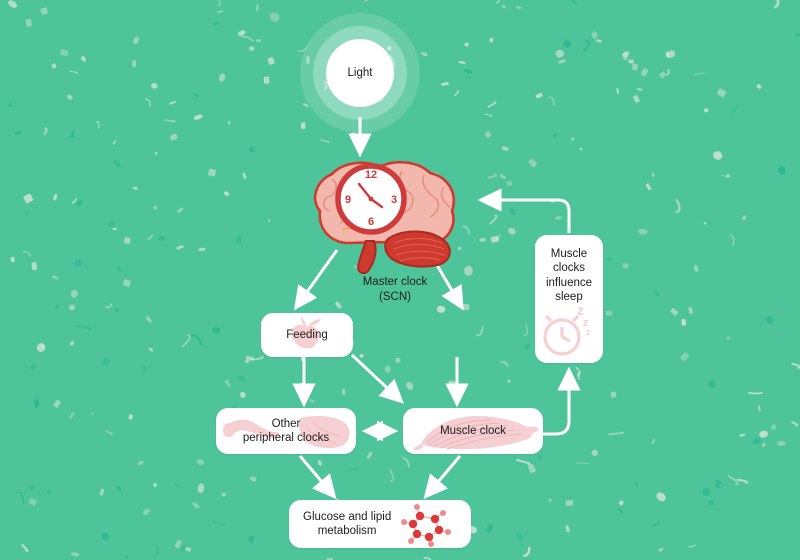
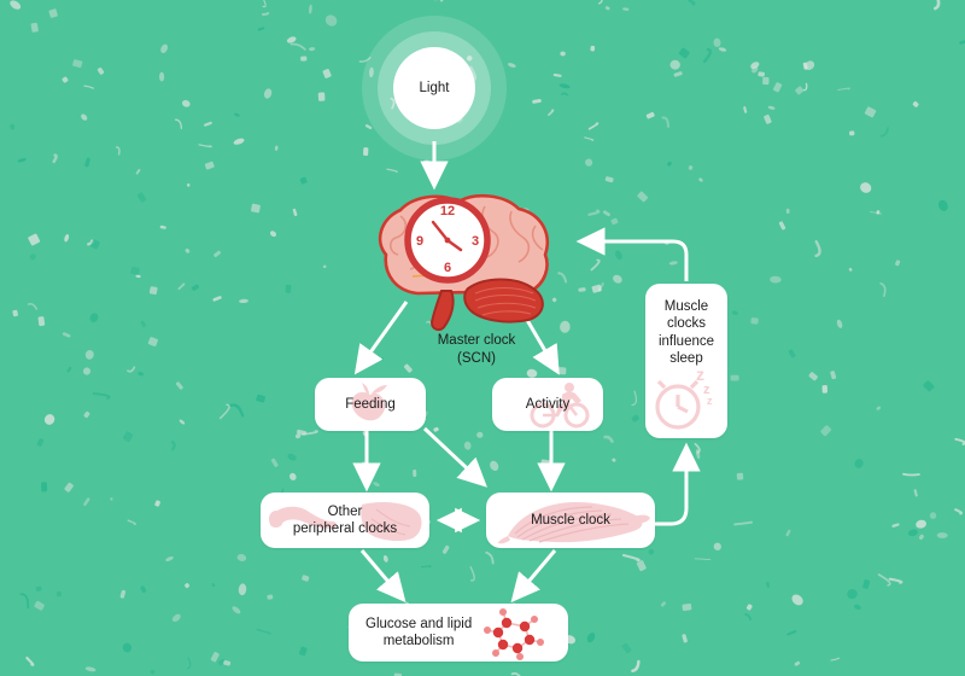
  Light
  12
  3
  6
  9
  Master clock
  (SCN)
  Feeding
+ Activity
  Other
  peripheral clocks
  Muscle clock
  z
  z
  z
  Muscle
  clocks
  influence
  sleep
  Glucose and lipid
  metabolism
